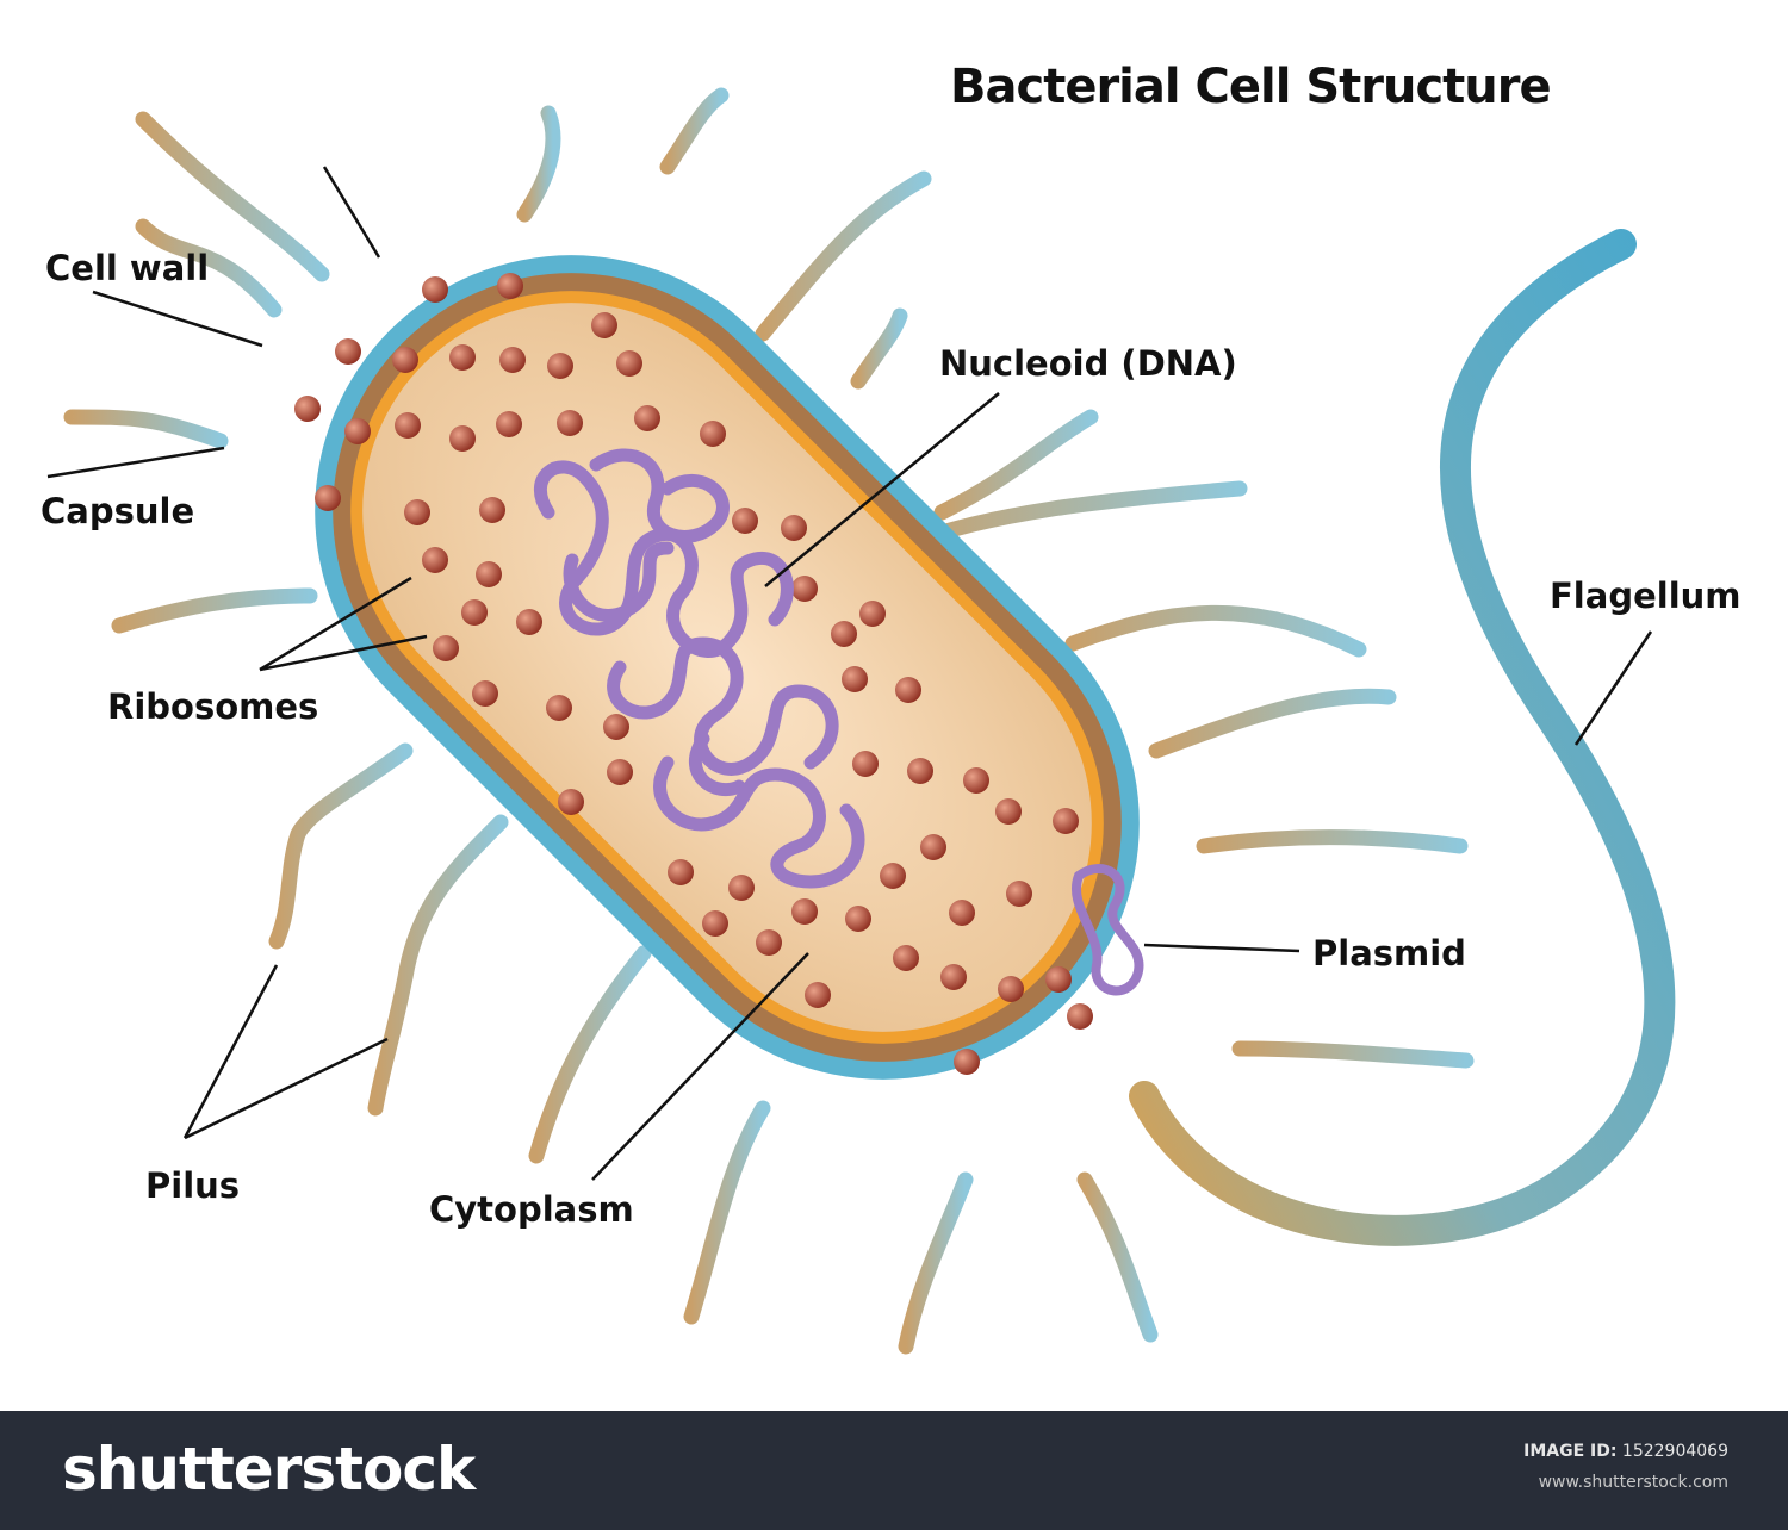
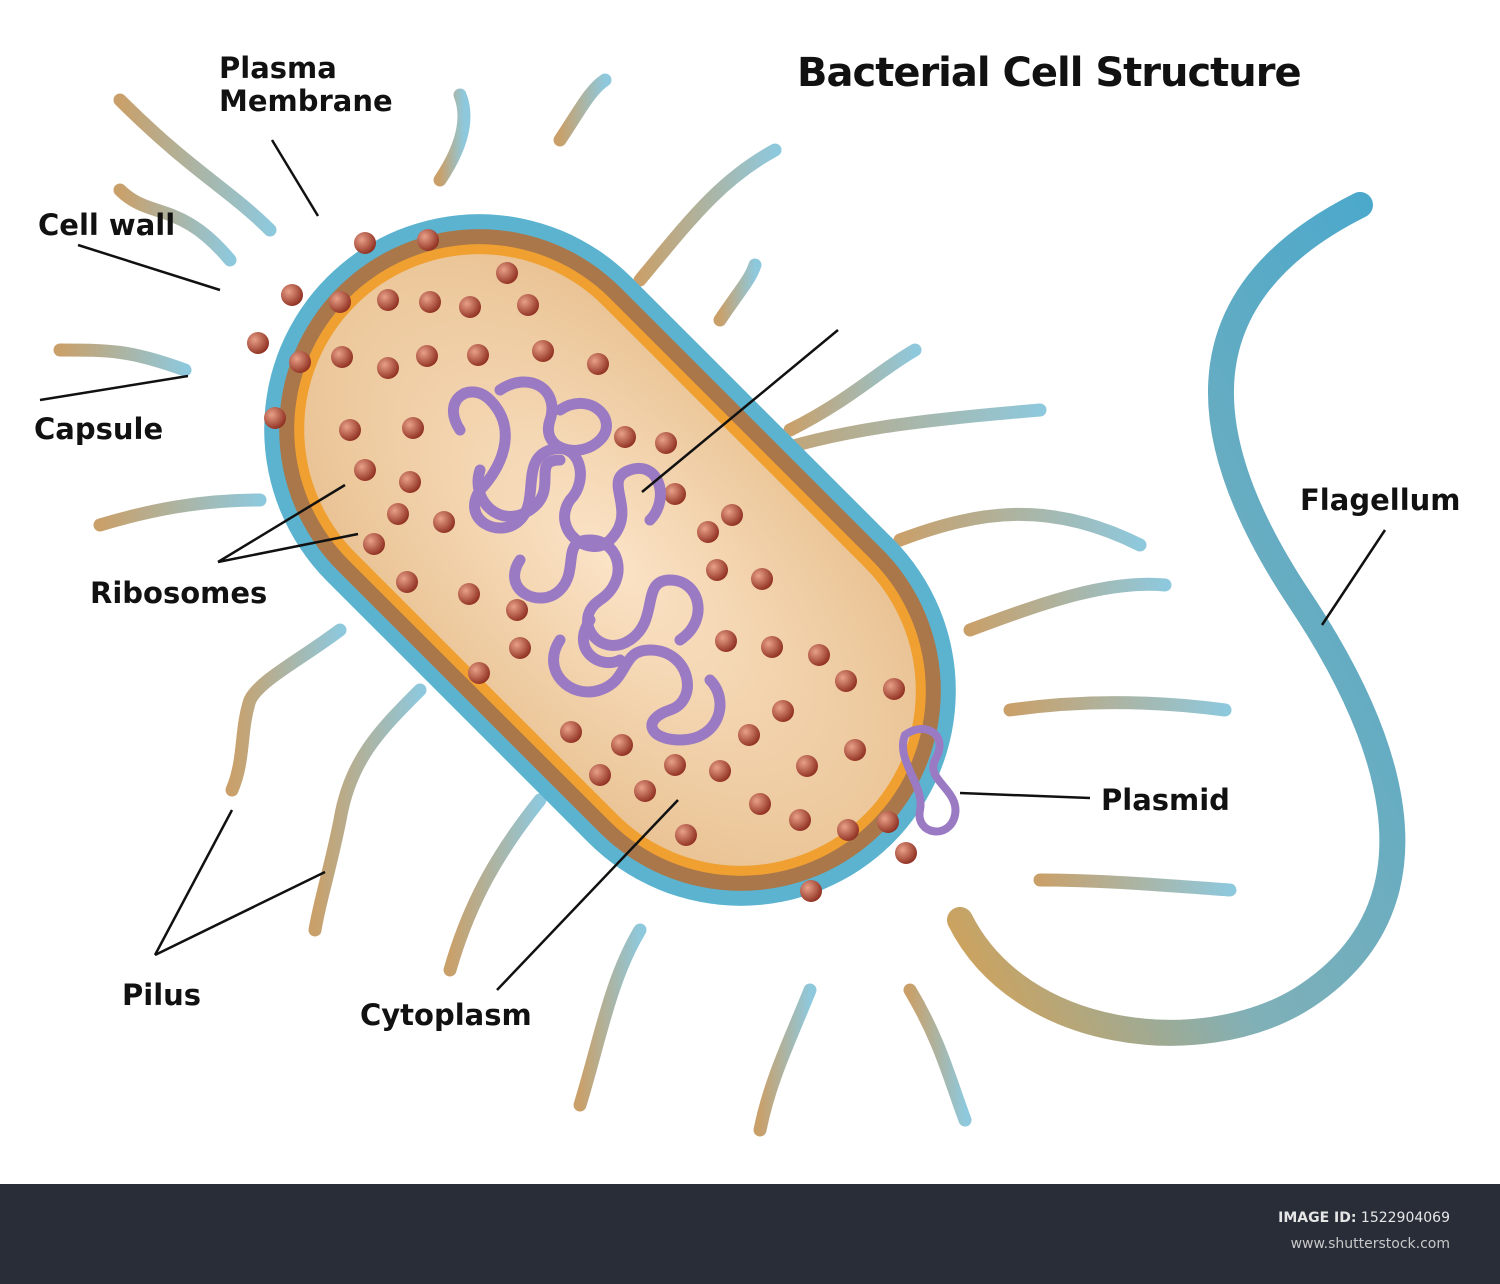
  Bacterial Cell Structure
+ Plasma
+ Membrane
  Cell wall
  Capsule
  Ribosomes
  Pilus
  Cytoplasm
- Nucleoid (DNA)
  Plasmid
  Flagellum
- shutterstock
  IMAGE ID: 1522904069
  www.shutterstock.com
